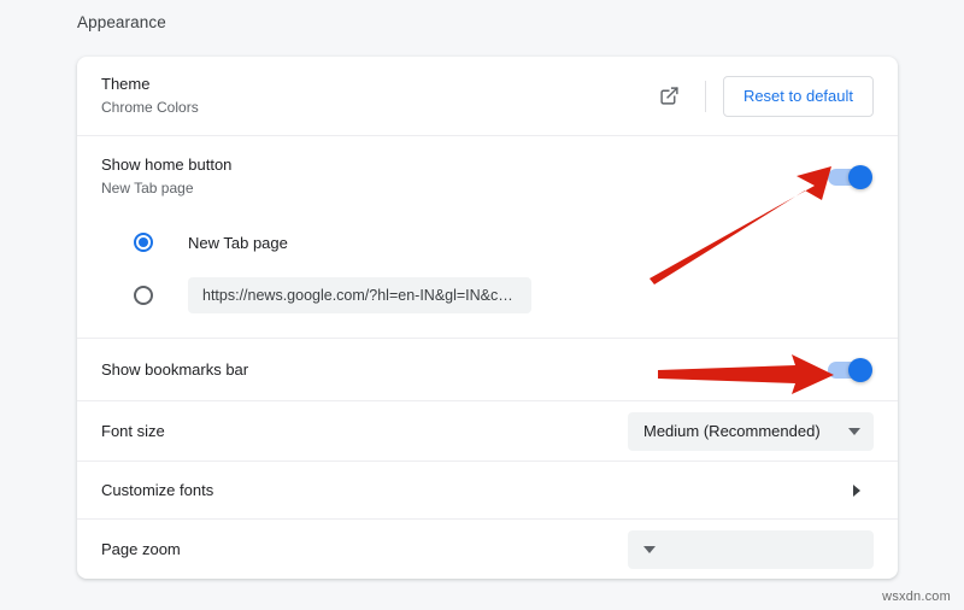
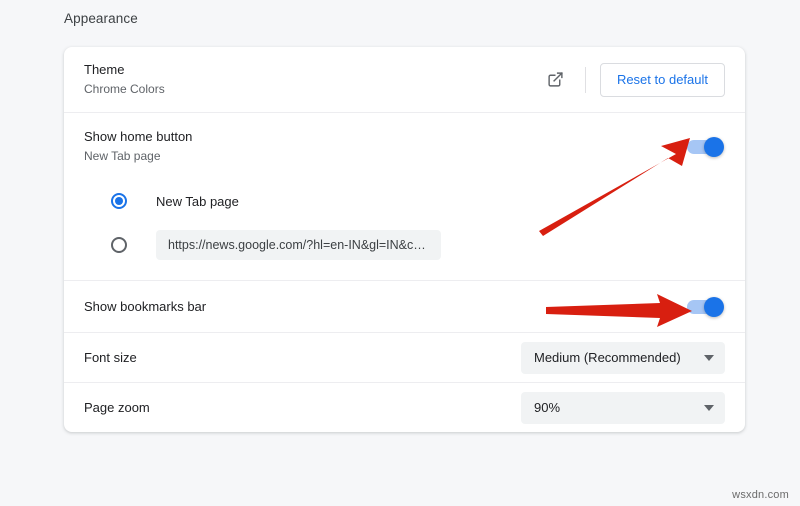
  Appearance
  Theme
  Chrome Colors
  Reset to default
  Show home button
  New Tab page
  New Tab page
  https://news.google.com/?hl=en-IN&gl=IN&c…
  Show bookmarks bar
  Font size
  Medium (Recommended)
- Customize fonts
  Page zoom
+ 90%
  wsxdn.com
